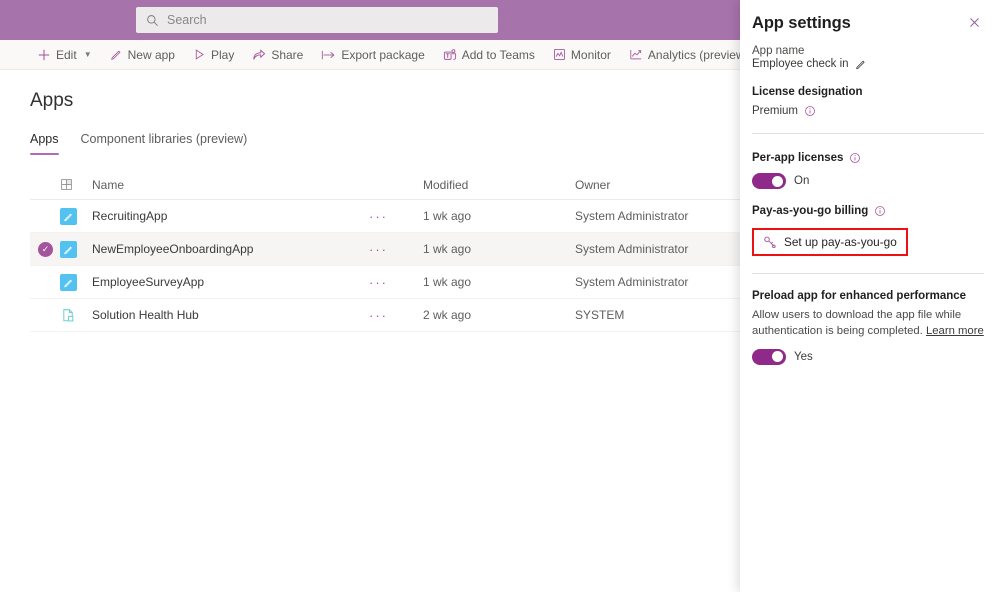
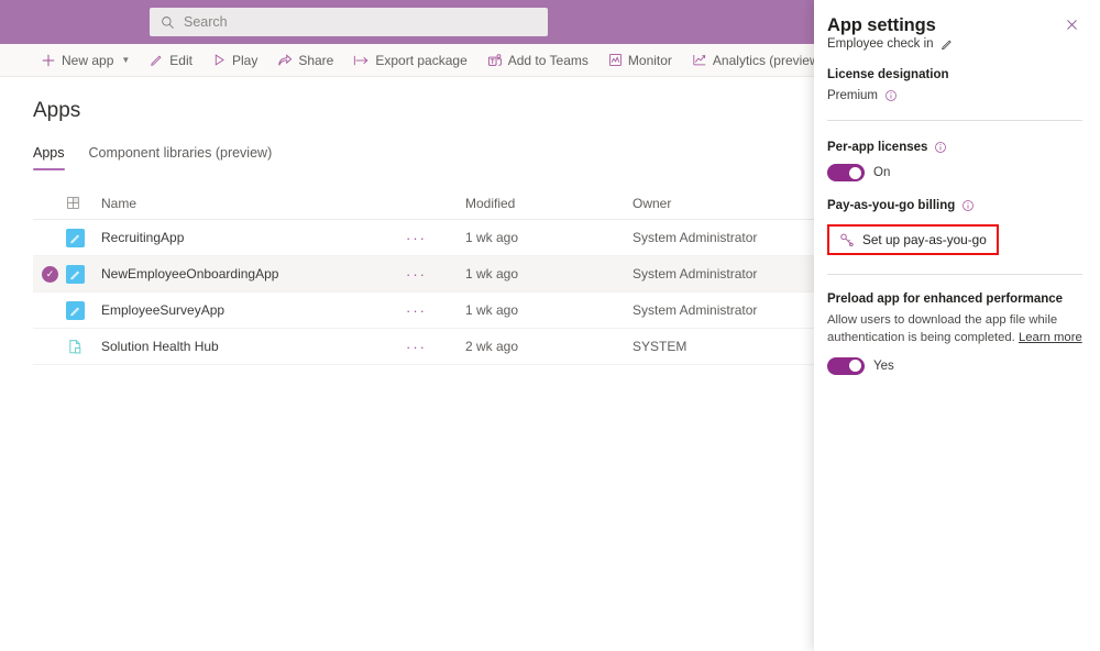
  Search
- Edit
+ New app
  ▼
- New app
+ Edit
  Play
  Share
  Export package
  Add to Teams
  Monitor
  Analytics (previe
  Apps
  Apps
  Component libraries (preview)
  Name
  Modified
  Owner
  RecruitingApp
  ···
  1 wk ago
  System Administrator
  ✓
  NewEmployeeOnboardingApp
  ···
  1 wk ago
  System Administrator
  EmployeeSurveyApp
  ···
  1 wk ago
  System Administrator
  Solution Health Hub
  ···
  2 wk ago
  SYSTEM
  App settings
- App name
  Employee check in
  License designation
  Premium
  Per-app licenses
  On
  Pay-as-you-go billing
  Set up pay-as-you-go
  Preload app for enhanced performance
  Allow users to download the app file while authentication is being completed. Learn more
  Yes
